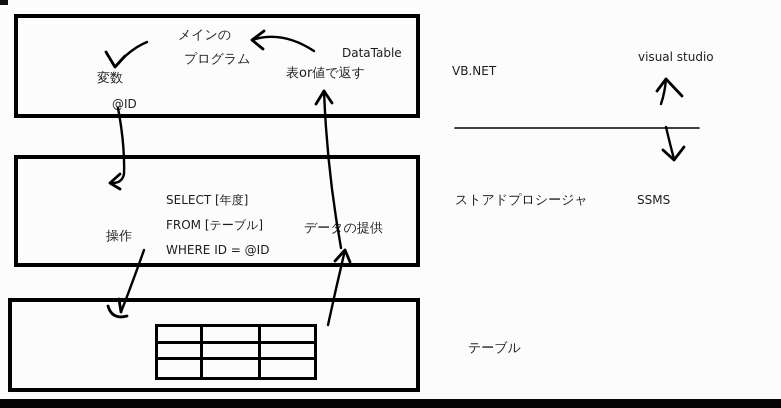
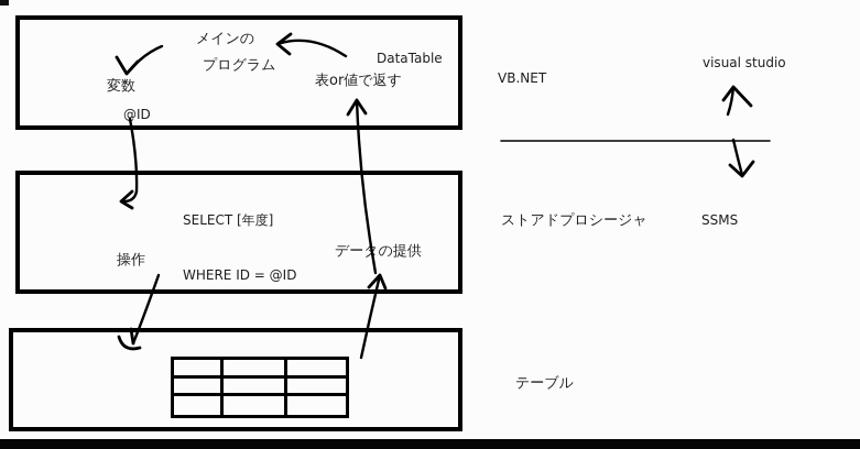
  メインの
  プログラム
  変数
  @ID
  DataTable
  表or値で返す
  操作
  SELECT [年度]
- FROM [テーブル]
  WHERE ID = @ID
  デーの提供
  VB.NET
  visual studio
  ストアドプロシージャ
  SSMS
  テーブル
